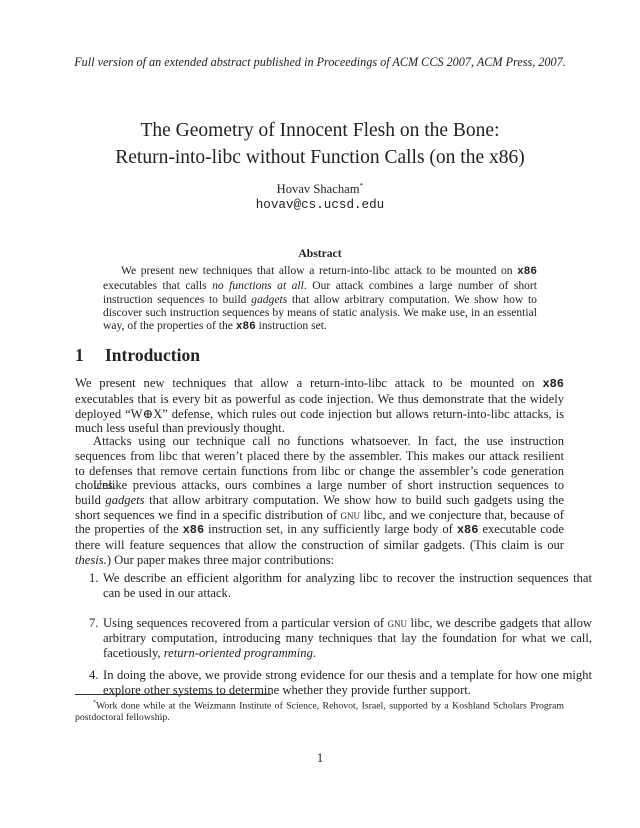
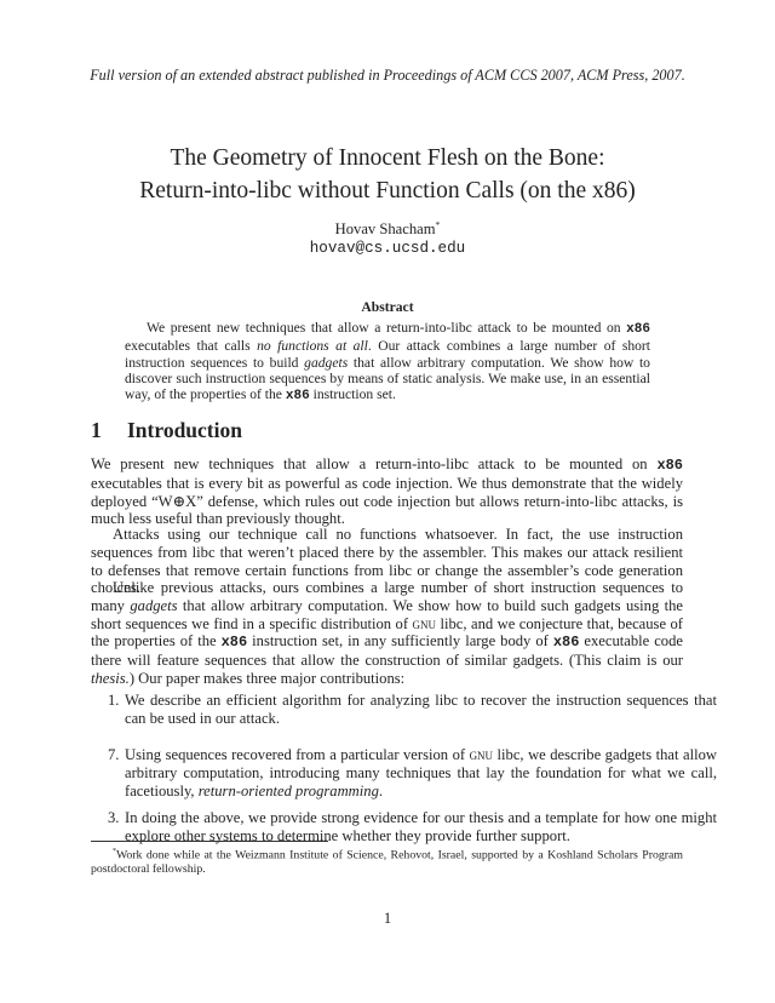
  Full version of an extended abstract published in Proceedings of ACM CCS 2007, ACM Press, 2007.
  The Geometry of Innocent Flesh on the Bone:
  Return-into-libc without Function Calls (on the x86)
  Hovav Shacham*
  hovav@cs.ucsd.edu
  Abstract
  We present new techniques that allow a return-into-libc attack to be mounted on x86 executables that calls no functions at all. Our attack combines a large number of short instruction sequences to build gadgets that allow arbitrary computation. We show how to discover such instruction sequences by means of static analysis. We make use, in an essential way, of the properties of the x86 instruction set.
  1 Introduction
  We present new techniques that allow a return-into-libc attack to be mounted on x86 executables that is every bit as powerful as code injection. We thus demonstrate that the widely deployed “W⊕X” defense, which rules out code injection but allows return-into-libc attacks, is much less useful than previously thought.
  Attacks using our technique call no functions whatsoever. In fact, the use instruction sequences from libc that weren’t placed there by the assembler. This makes our attack resilient to defenses that remove certain functions from libc or change the assembler’s code generation choices.
- Unlike previous attacks, ours combines a large number of short instruction sequences to build gadgets that allow arbitrary computation. We show how to build such gadgets using the short sequences we find in a specific distribution of gnu libc, and we conjecture that, because of the properties of the x86 instruction set, in any sufficiently large body of x86 executable code there will feature sequences that allow the construction of similar gadgets. (This claim is our thesis.) Our paper makes three major contributions:
+ Unlike previous attacks, ours combines a large number of short instruction sequences to many gadgets that allow arbitrary computation. We show how to build such gadgets using the short sequences we find in a specific distribution of gnu libc, and we conjecture that, because of the properties of the x86 instruction set, in any sufficiently large body of x86 executable code there will feature sequences that allow the construction of similar gadgets. (This claim is our thesis.) Our paper makes three major contributions:
  1.
  We describe an efficient algorithm for analyzing libc to recover the instruction sequences that can be used in our attack.
  7.
  Using sequences recovered from a particular version of gnu libc, we describe gadgets that allow arbitrary computation, introducing many techniques that lay the foundation for what we call, facetiously, return-oriented programming.
- 4.
+ 3.
  In doing the above, we provide strong evidence for our thesis and a template for how one might explore other systems to determine whether they provide further support.
  Work done while at the Weizmann Institute of Science, Rehovot, Israel, supported by a Koshland Scholars Program postdoctoral fellowship.
  1
